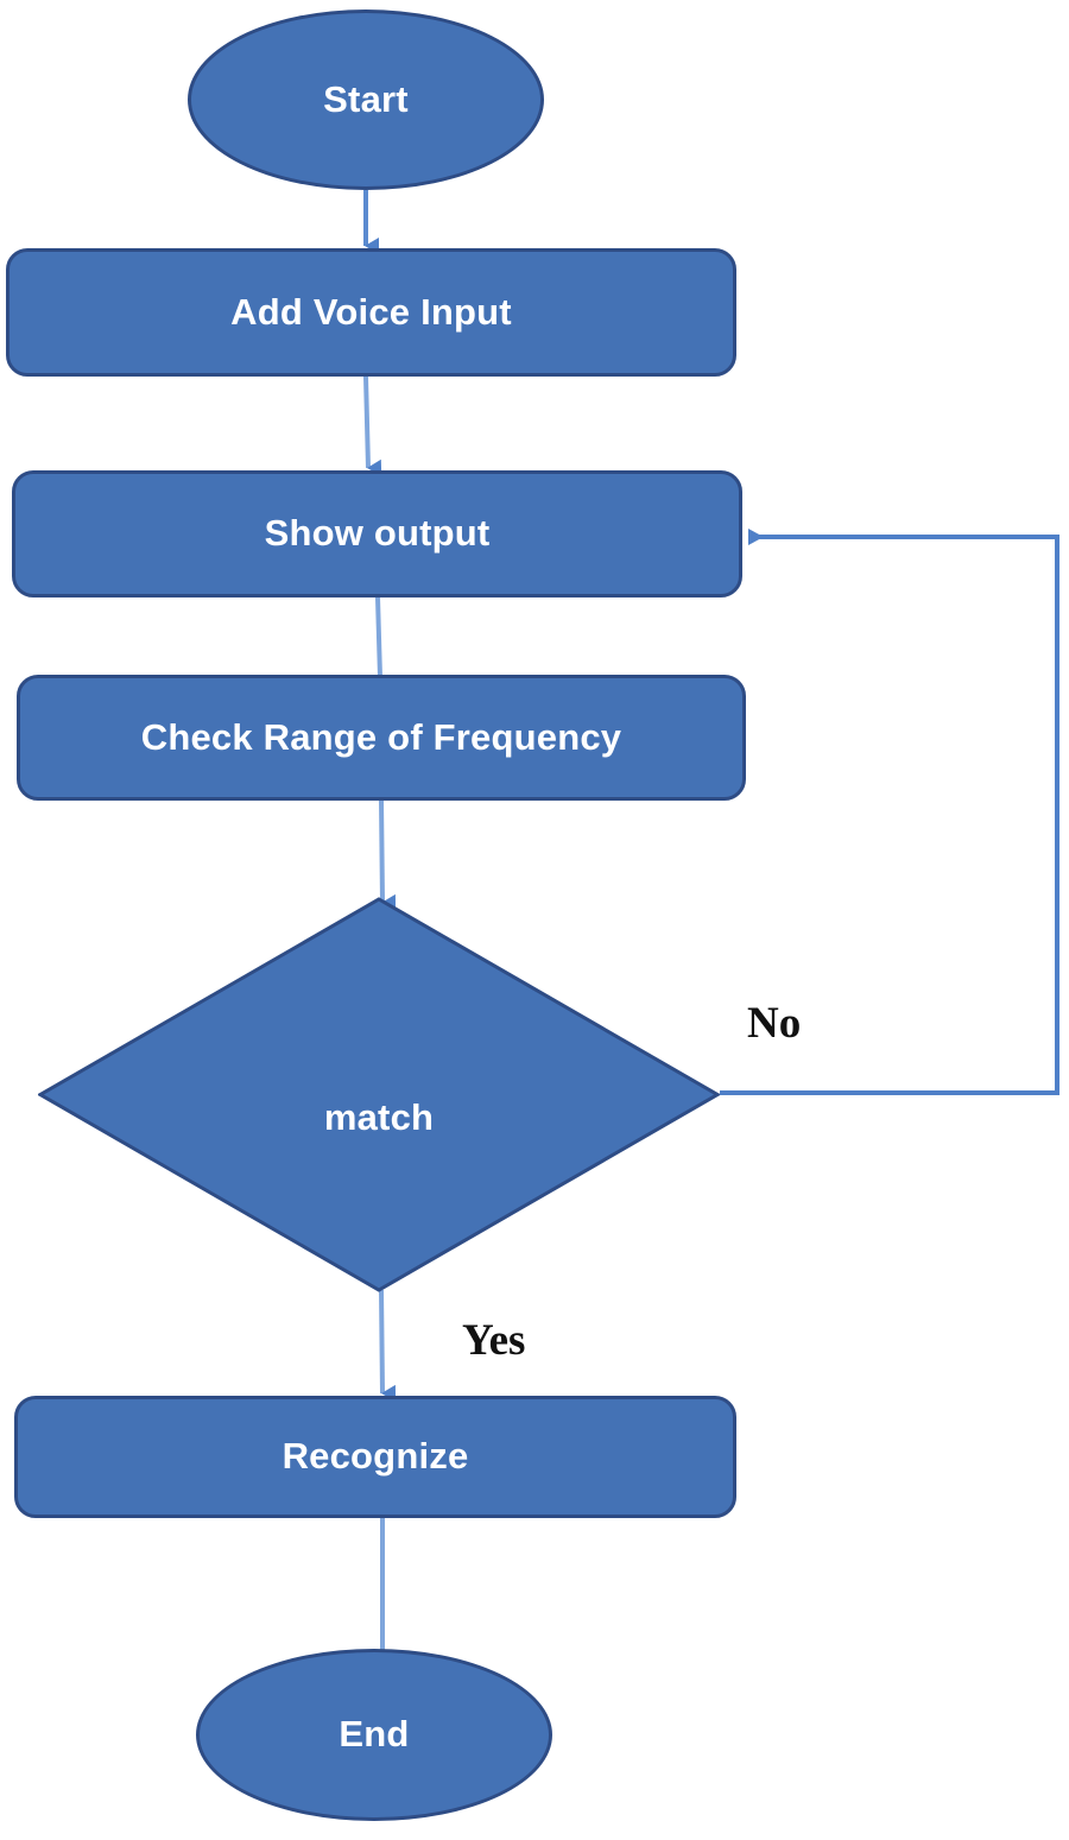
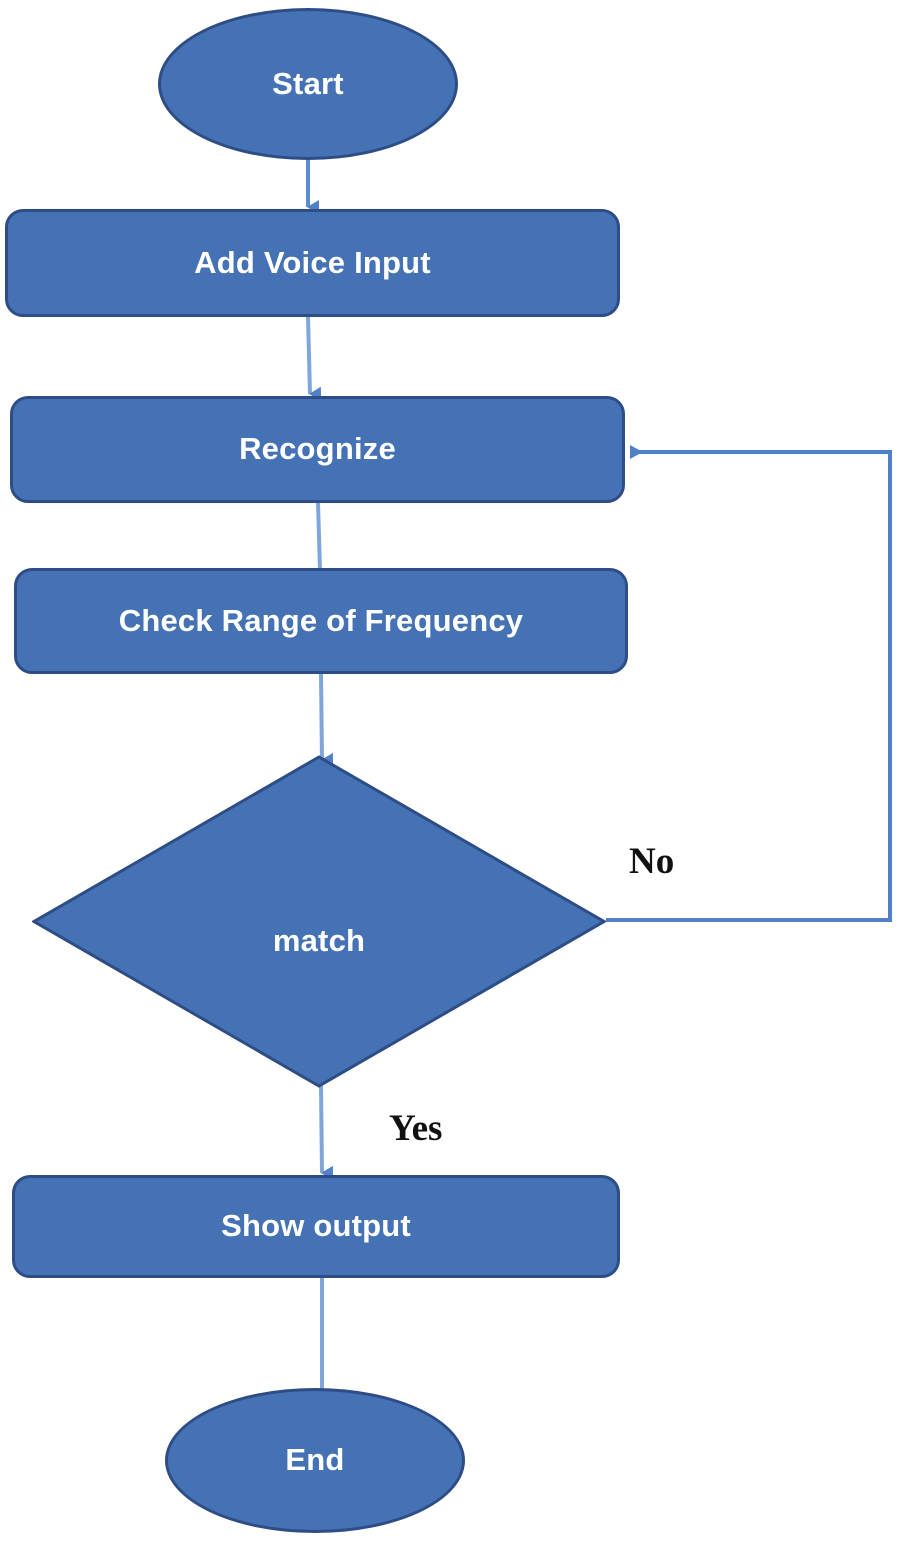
  Start
  Add Voice Input
- Show output
+ Recognize
  Check Range of Frequency
  match
- Recognize
+ Show output
  End
  No
  Yes
